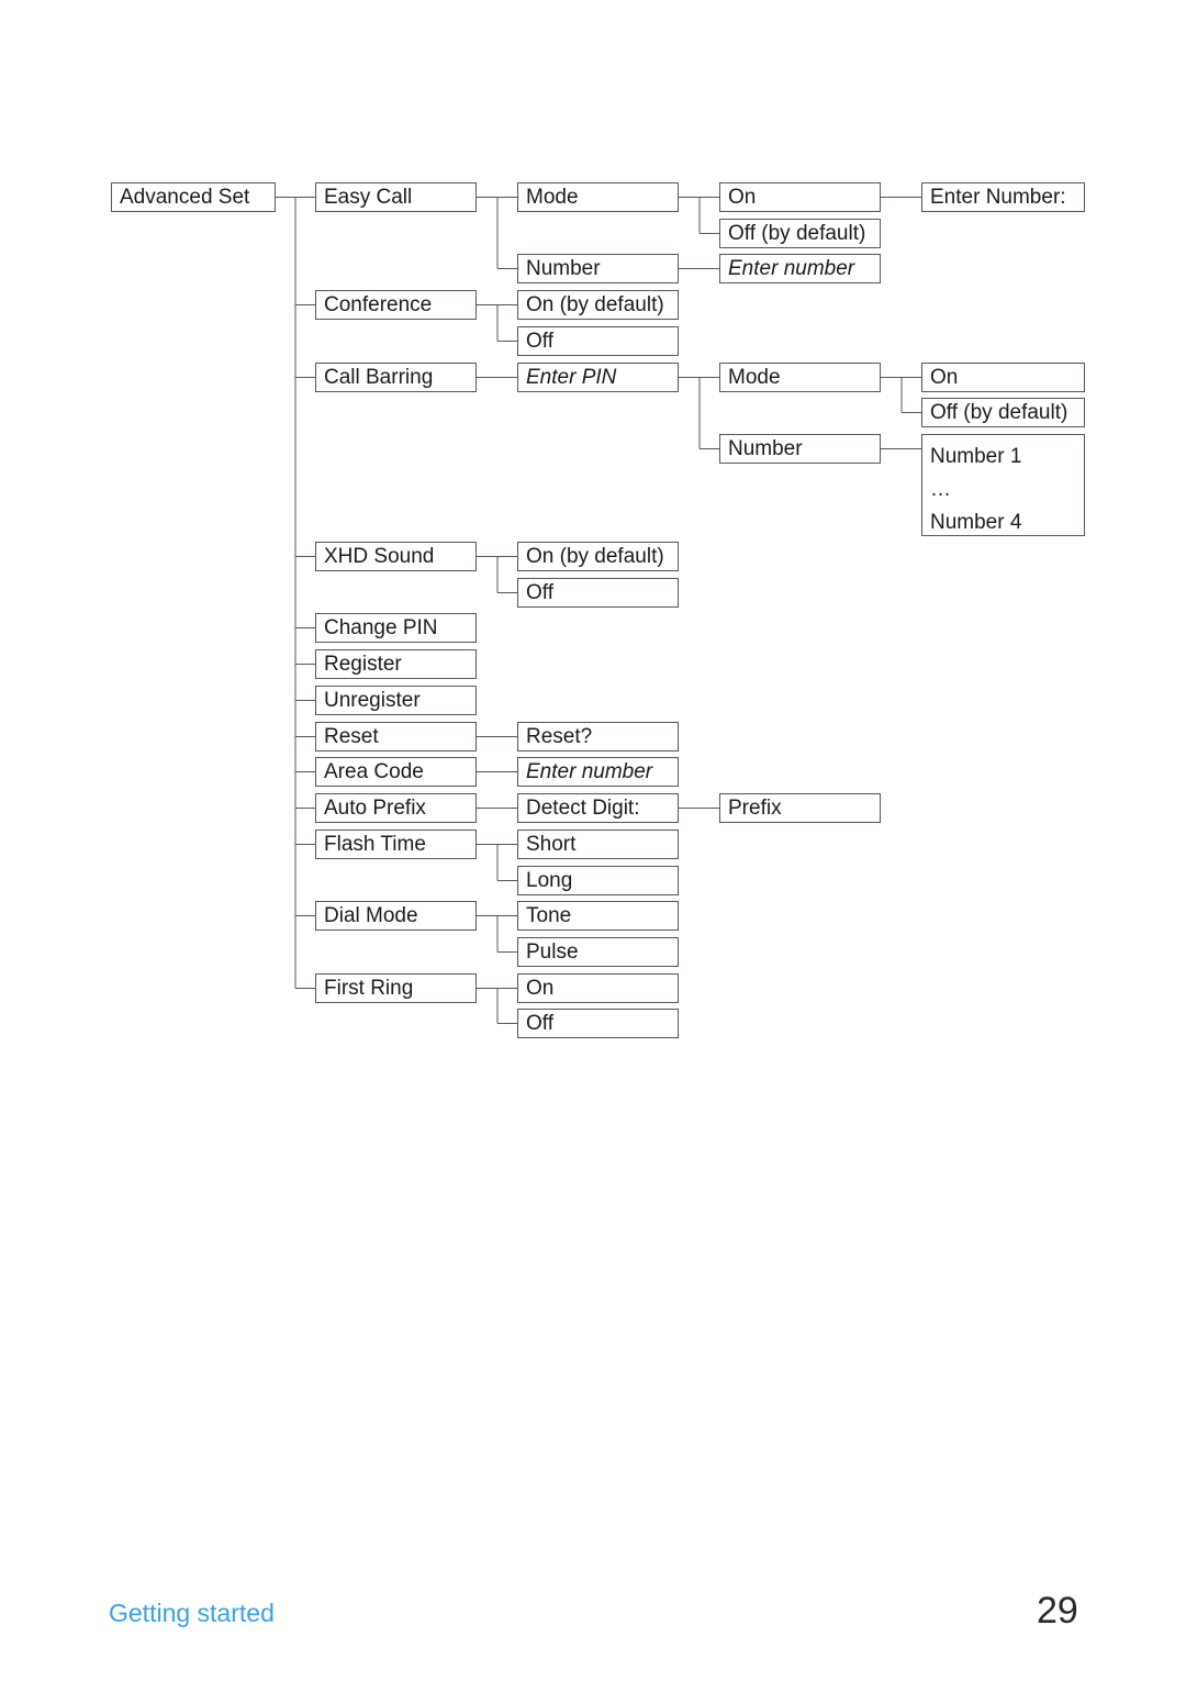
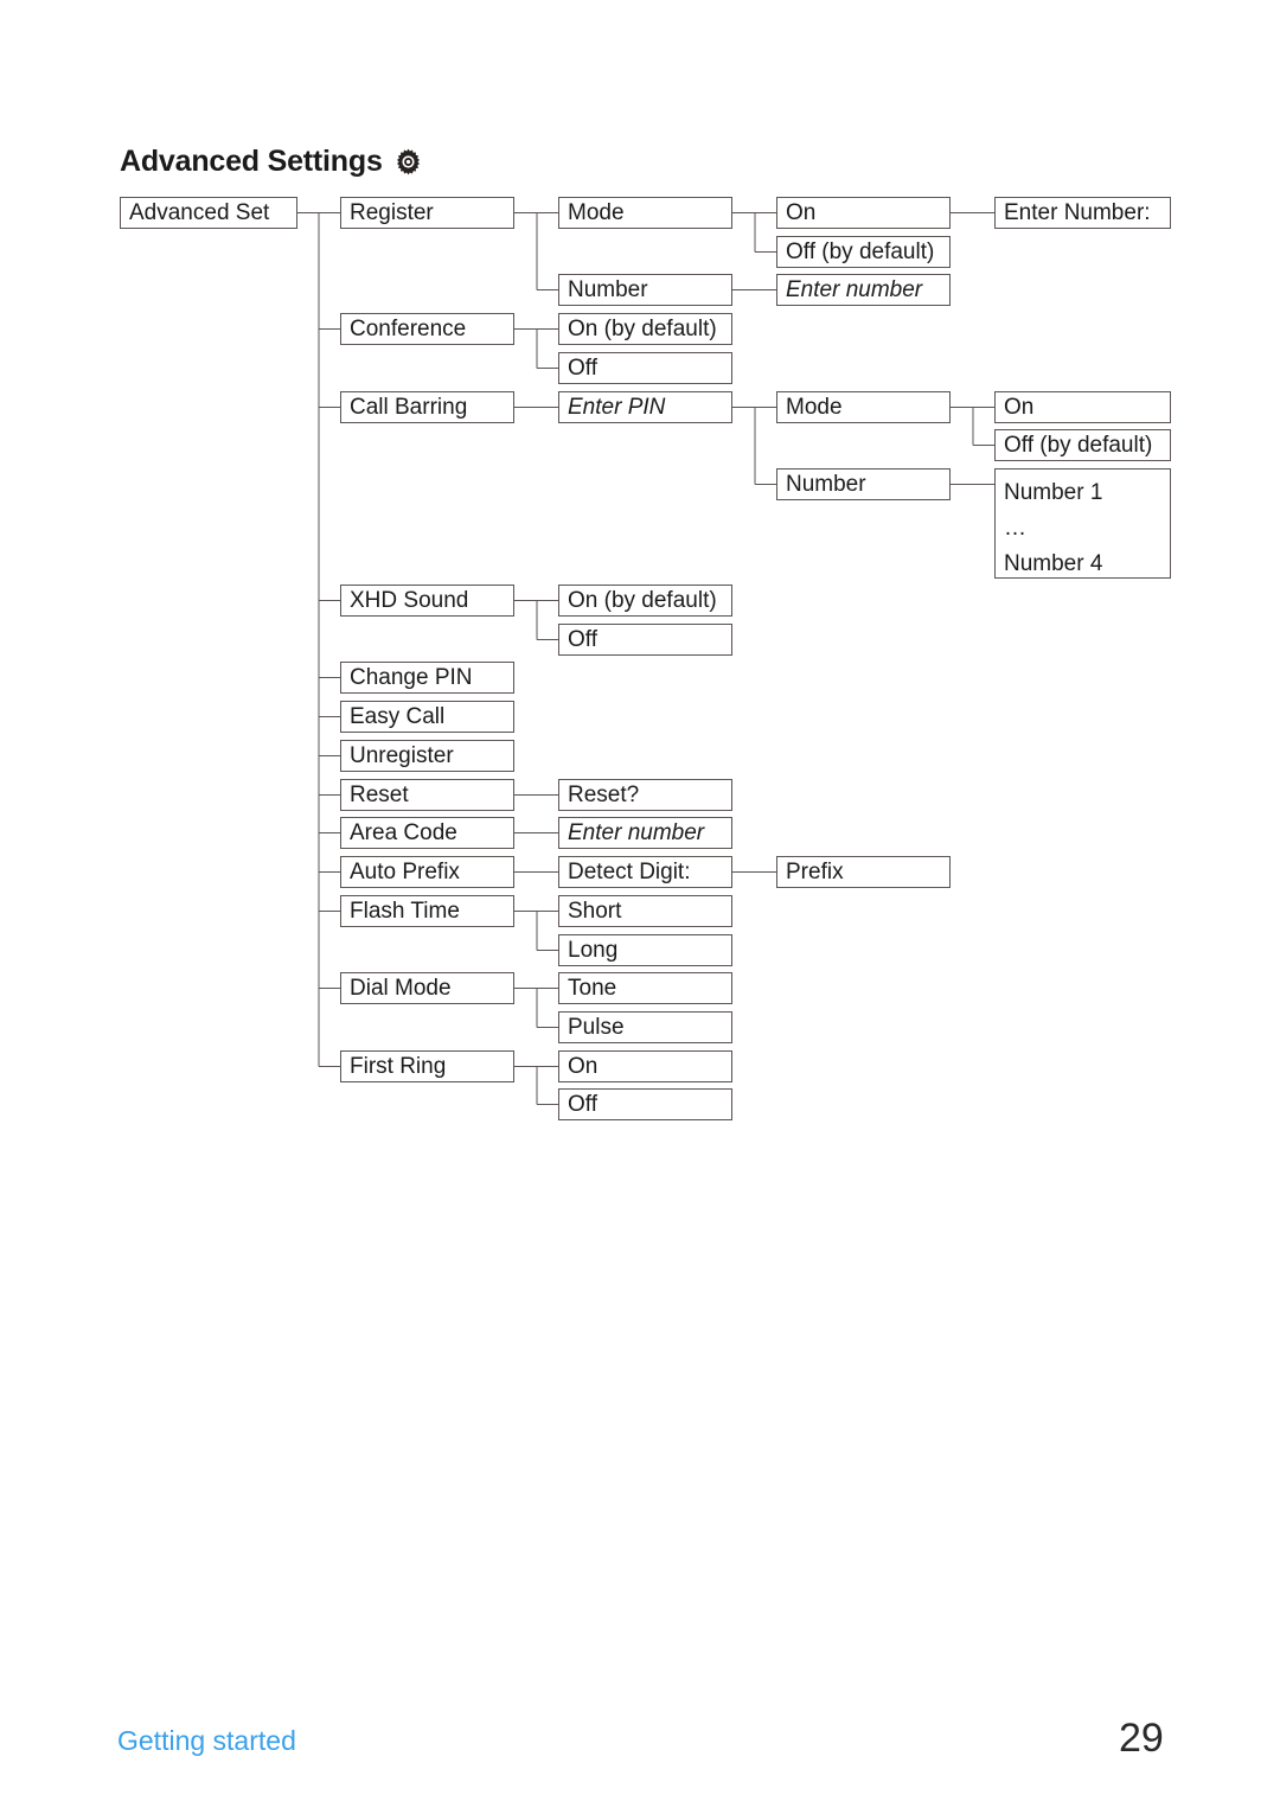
+ Advanced Settings
  Advanced Set
- Easy Call
+ Register
  Mode
  On
  Enter Number:
  Off (by default)
  Number
  Enter number
  Conference
  On (by default)
  Off
  Call Barring
  Enter PIN
  Mode
  On
  Off (by default)
  Number
  XHD Sound
  On (by default)
  Off
  Change PIN
- Register
+ Easy Call
  Unregister
  Reset
  Reset?
  Area Code
  Enter number
  Auto Prefix
  Detect Digit:
  Prefix
  Flash Time
  Short
  Long
  Dial Mode
  Tone
  Pulse
  First Ring
  On
  Off
  Number 1
  …
  Number 4
  Getting started
  29
